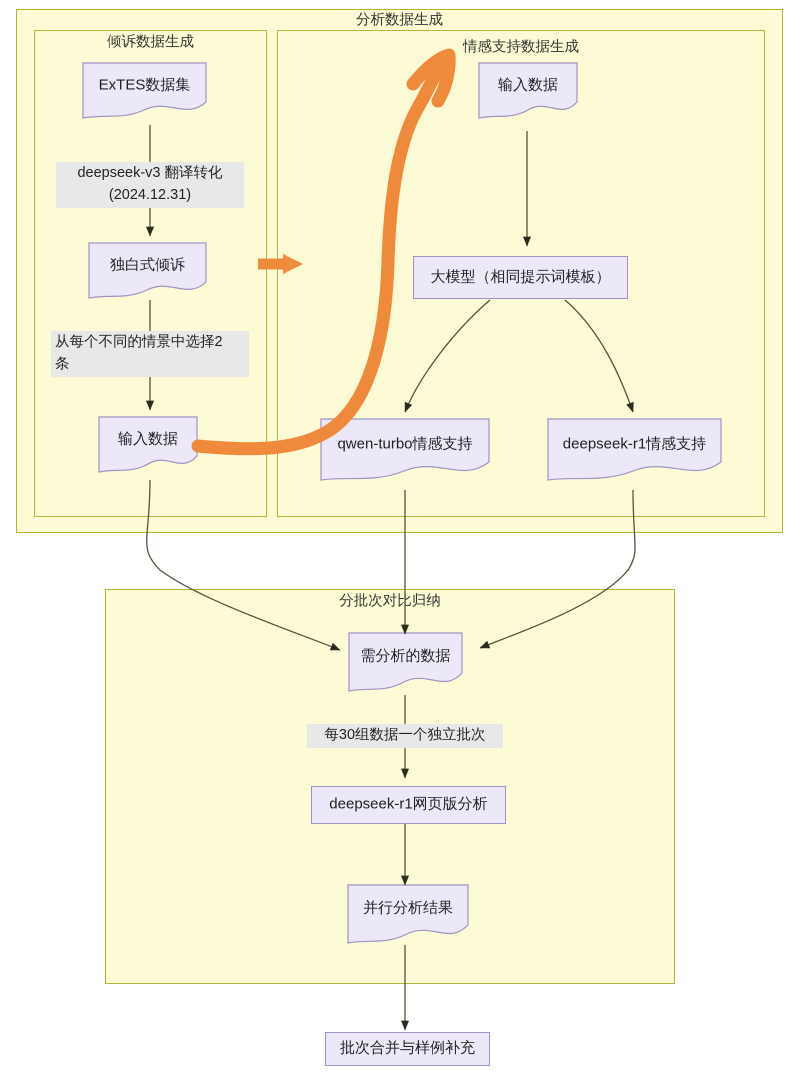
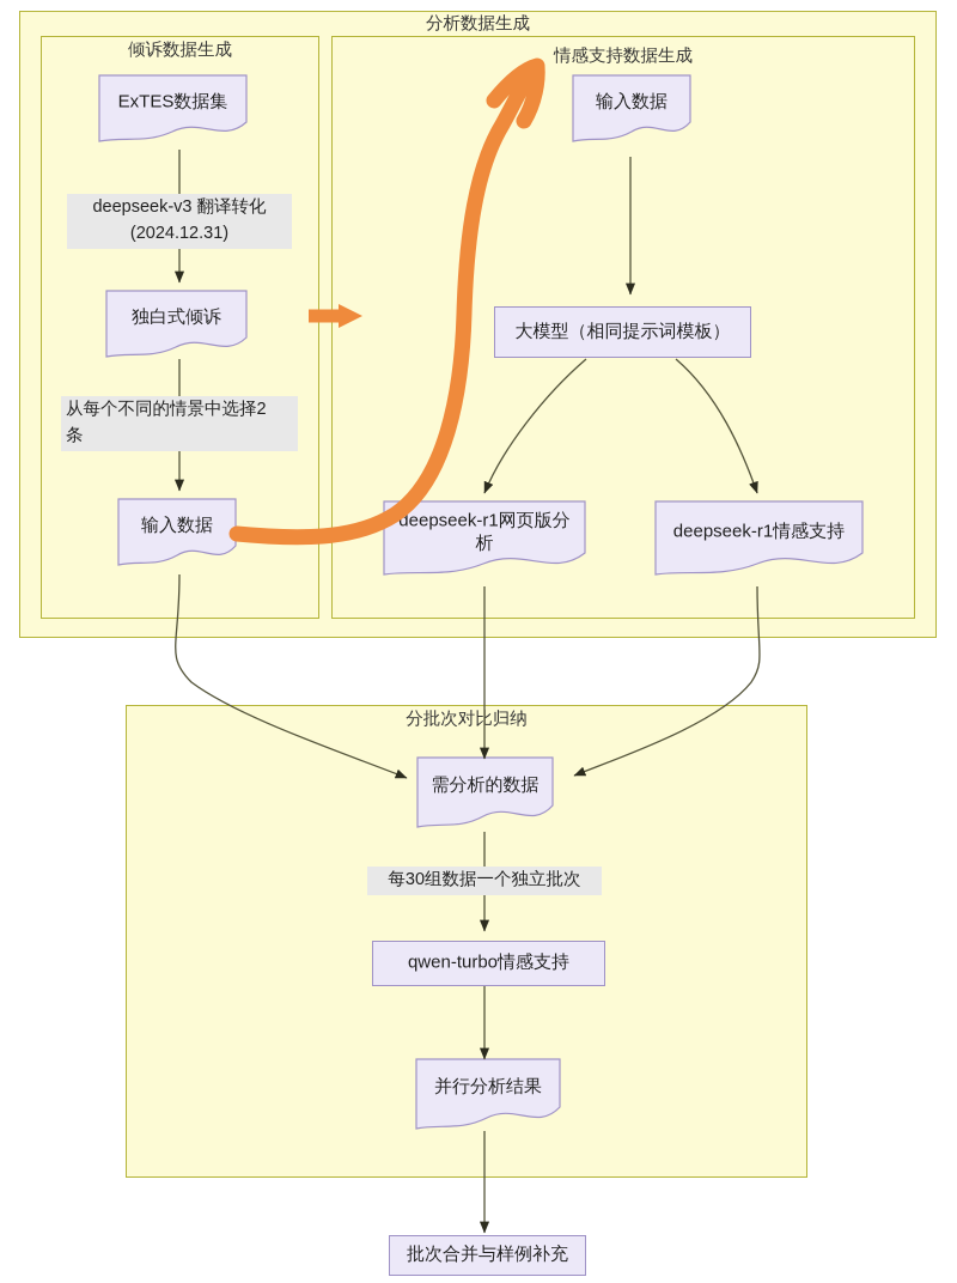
  分析数据生成
  倾诉数据生成
  情感支持数据生成
  分批次对归纳
  ExTES数据集
  deepseek-v3 翻译转化
  (2024.12.31)
  独白式倾诉
  从每个不同的情景中选择2
  条
  输入数据
  输入数据
  大模型（相同提示词模板）
- qwen-turbo情感支持
+ deepseek-r1网页版分析
  deepseek-r1情感支持
  需分析的数据
  每30组数据一个独立批次
- deepseek-r1网页版分析
+ qwen-turbo情感支持
  并行分析结果
  批次合并与样例补充
